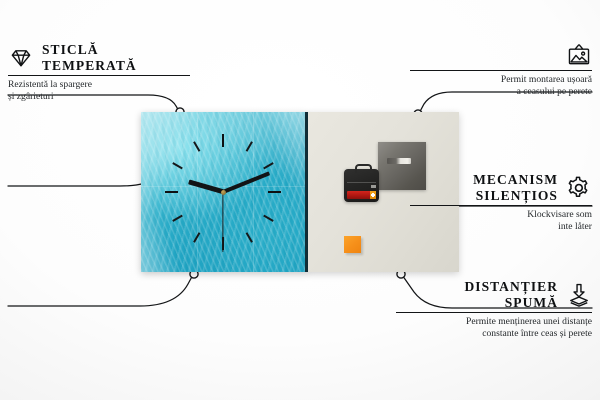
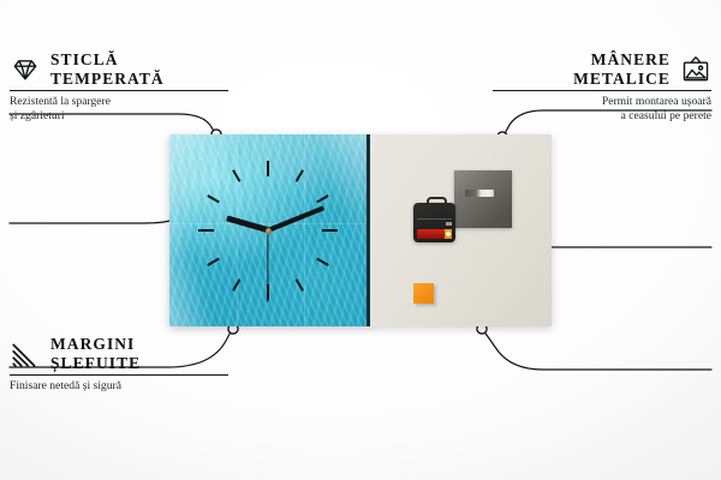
  STICLĂ
  TEMPERATĂ
  Rezistentă la spargere
  și zgârieturi
+ MARGINI
+ ȘLEFUITE
+ Finisare netedă și sigură
+ MÂNERE
+ METALICE
  Permit montarea ușoară
  a ceasului pe perete
- MECANISM
- SILENȚIOS
- Klockvisare som
- inte låter
- DISTANȚIER
- SPUMĂ
- Permite menținerea unei distanțe
- constante între ceas și perete
